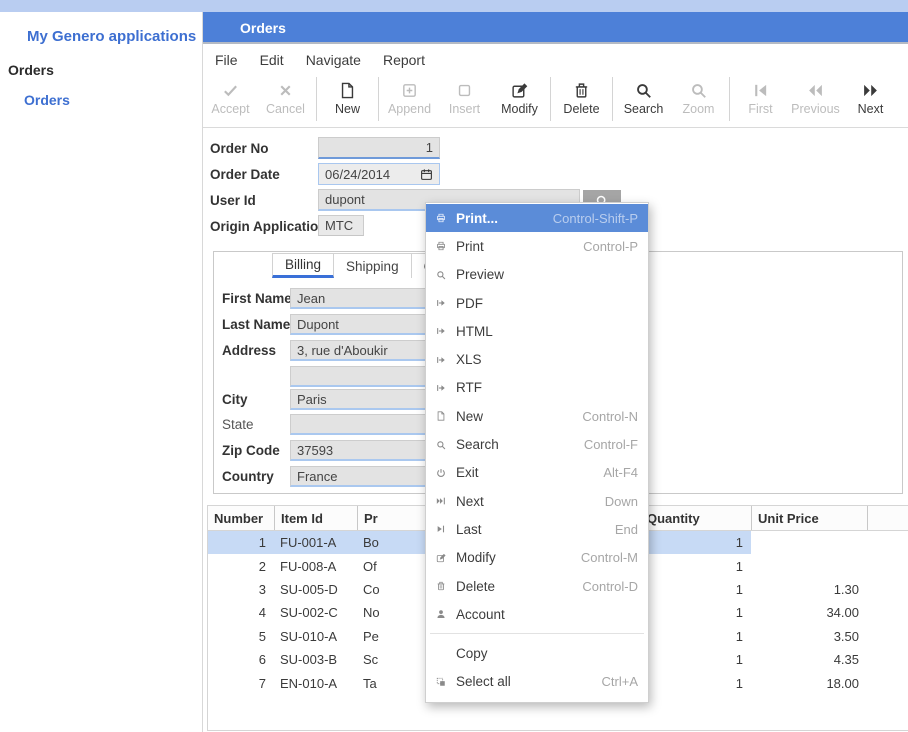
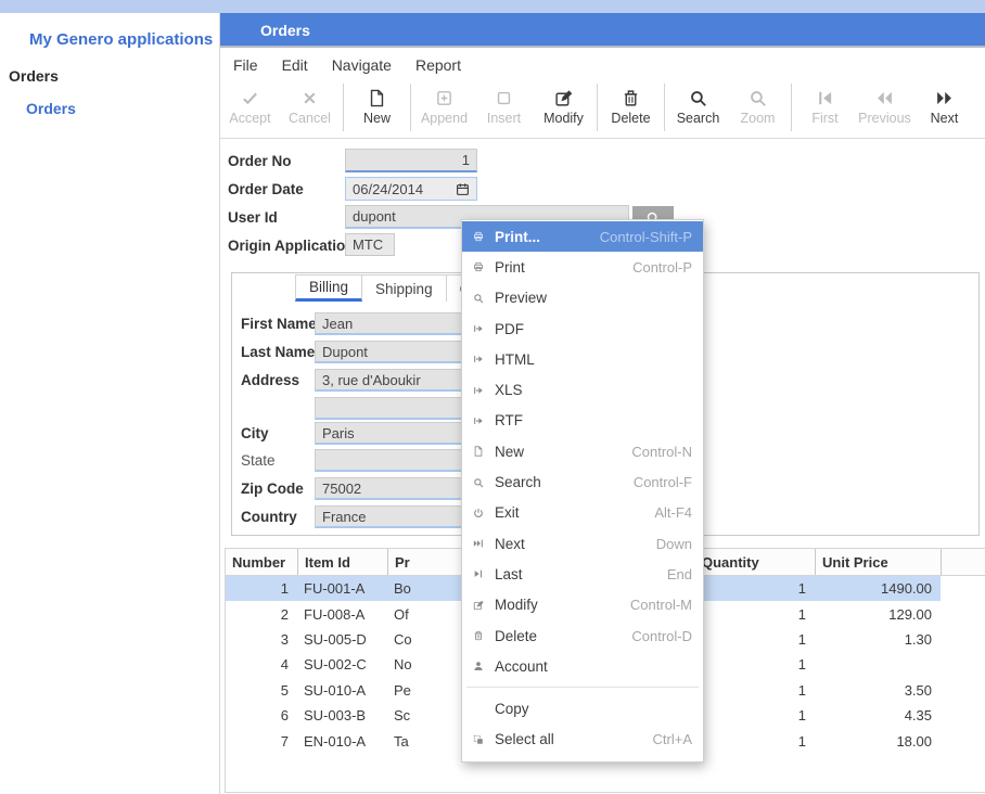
  My Genero applications
  Orders
  Orders
  Orders
  File
  Edit
  Navigate
  Report
  Accept
  Cancel
  New
  Append
  Insert
  Modify
  Delete
  Search
  Zoom
  First
  Previous
  Next
  Order No
  1
  Order Date
  06/24/2014
  User Id
  dupont
  Origin Applicatio
  MTC
  Billing
  Shipping
  First Name
  Jean
  Last Name
  Dupont
  Address
  3, rue d'Aboukir
  City
  Paris
  State
  Zip Code
- 37593
+ 75002
  Country
  France
  Number
  Item Id
  Pr
  Quantity
  Unit Price
  1
  FU-001-A
  Bo
  1
+ 1490.00
  2
  FU-008-A
  Of
  1
+ 129.00
  3
  SU-005-D
  Co
  1
  1.30
  4
  SU-002-C
  No
  1
- 34.00
  5
  SU-010-A
  Pe
  1
  3.50
  6
  SU-003-B
  Sc
  1
  4.35
  7
  EN-010-A
  Ta
  1
  18.00
  Print...
  Control-Shift-P
  Print
  Control-P
  Preview
  PDF
  HTML
  XLS
  RTF
  New
  Control-N
  Search
  Control-F
  Exit
  Alt-F4
  Next
  Down
  Last
  End
  Modify
  Control-M
  Delete
  Control-D
  Account
  Copy
  Select all
  Ctrl+A
